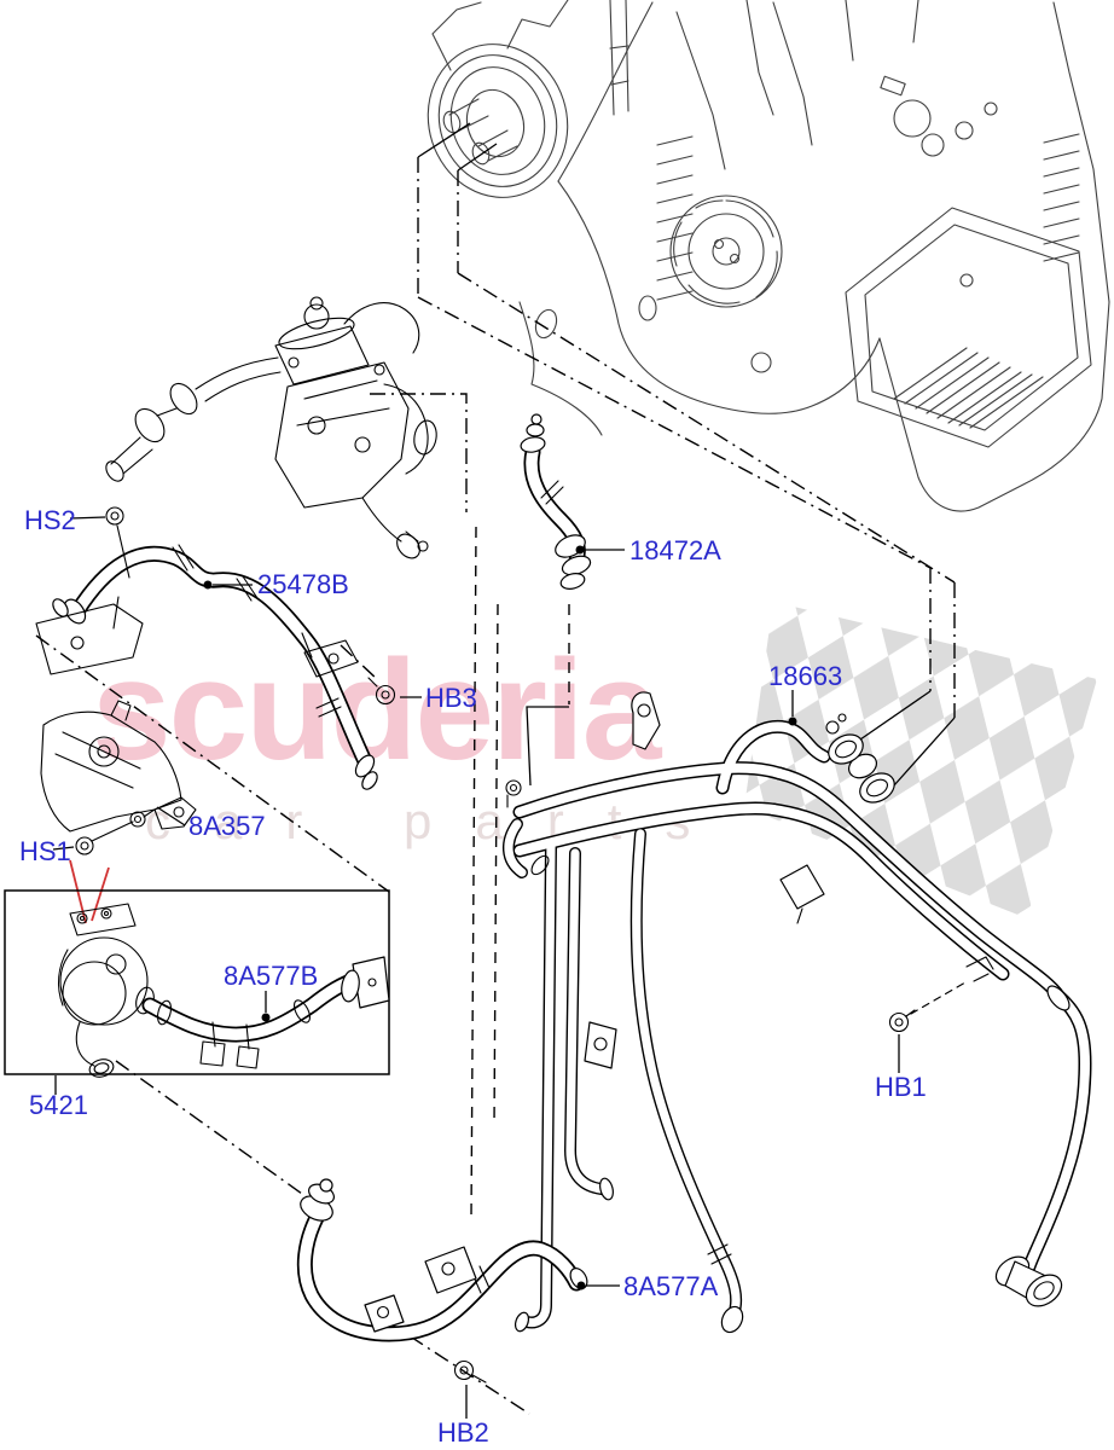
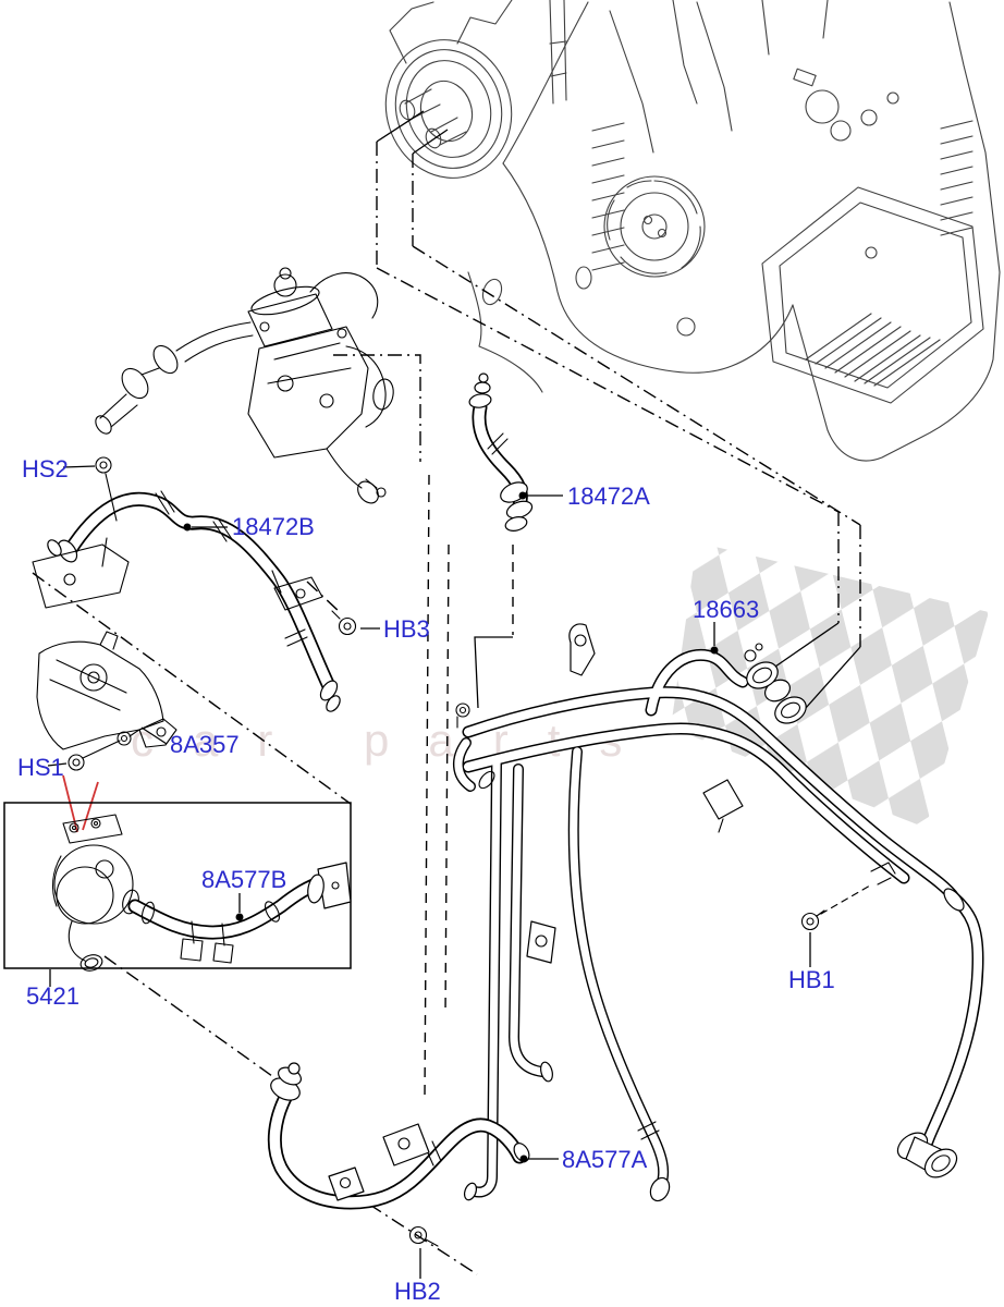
- scuderia
  ar pars
  HS2
- 25478B
+ 18472B
  18472A
  HB3
  18663
  8A357
  HS1
  8A577B
  5421
  HB1
  8A577A
  HB2
